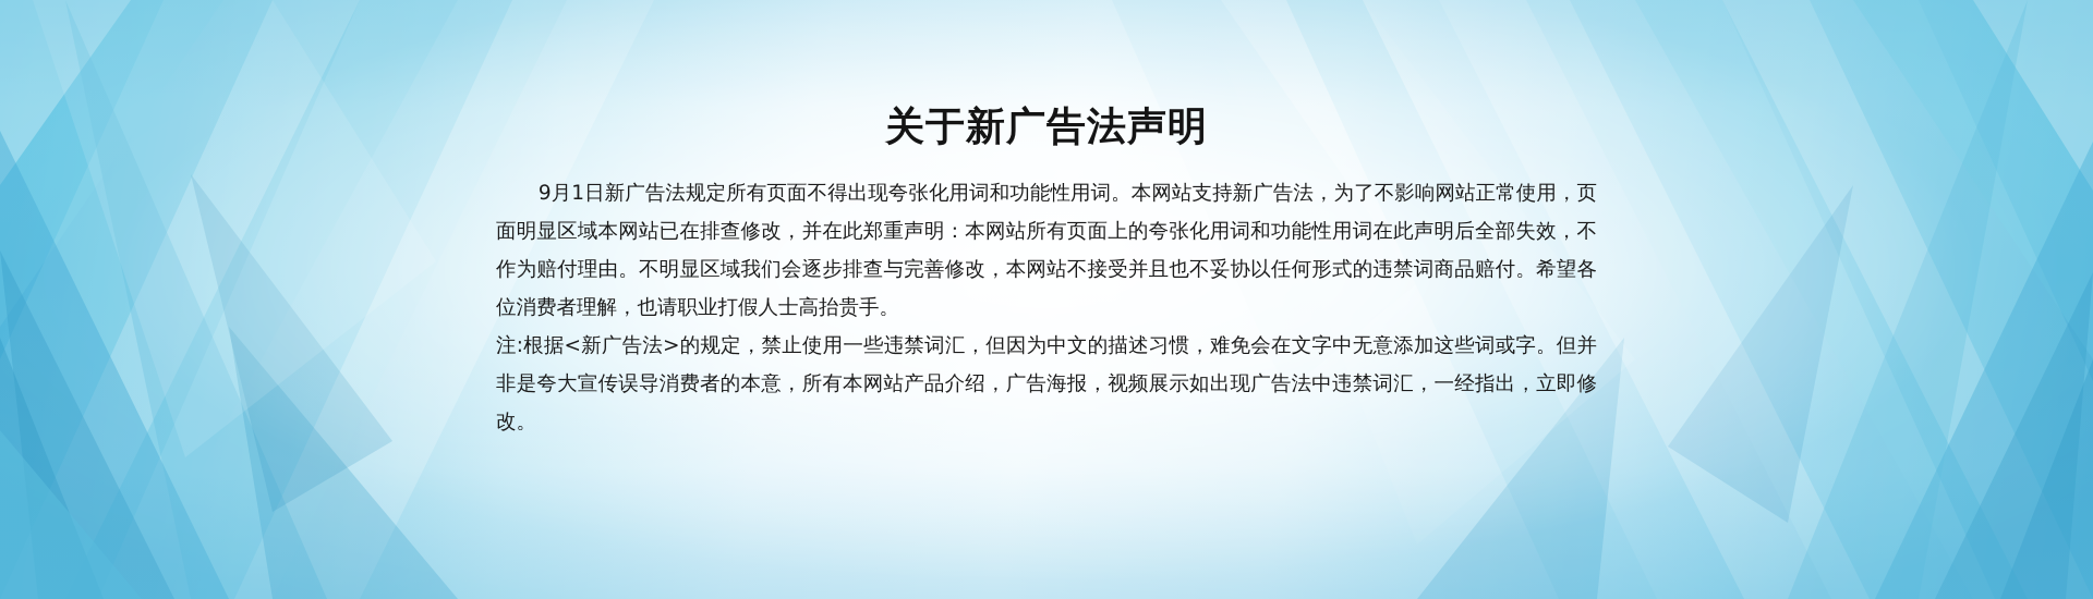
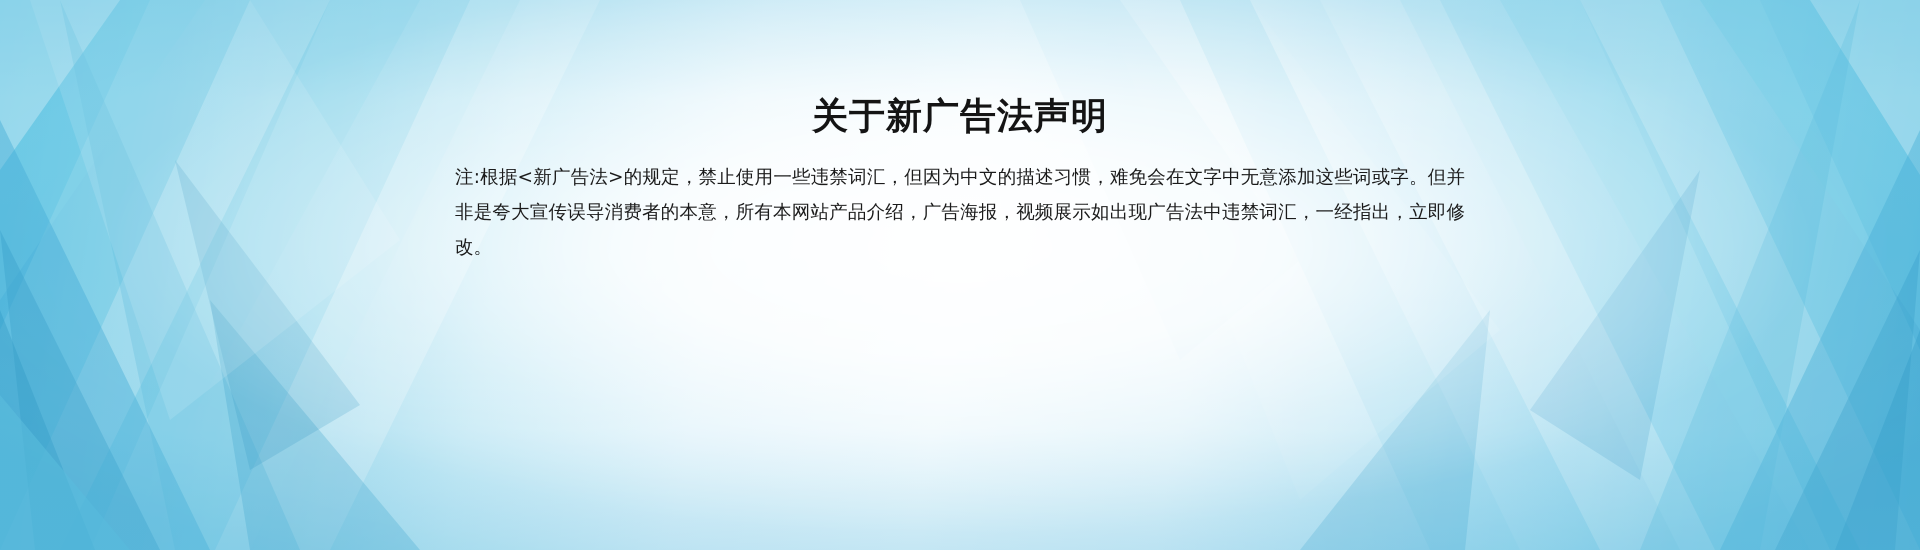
  关于新广告法声明
- 9月1日新广告法规定所有页面不得出现夸张化用词和功能性用词。本网站支持新广告法，为了不影响网站正常使用，页面明显区域本网站已在排查修改，并在此郑重声明：本网站所有页面上的夸张化用词和功能性用词在此声明后全部失效，不作为赔付理由。不明显区域我们会逐步排查与完善修改，本网站不接受并且也不妥协以任何形式的违禁词商品赔付。希望各位消费者理解，也请职业打假人士高抬贵手。
  注:根据<新广告法>的规定，禁止使用一些违禁词汇，但因为中文的描述习惯，难免会在文字中无意添加这些词或字。但并非是夸大宣传误导消费者的本意，所有本网站产品介绍，广告海报，视频展示如出现广告法中违禁词汇，一经指出，立即修改。
